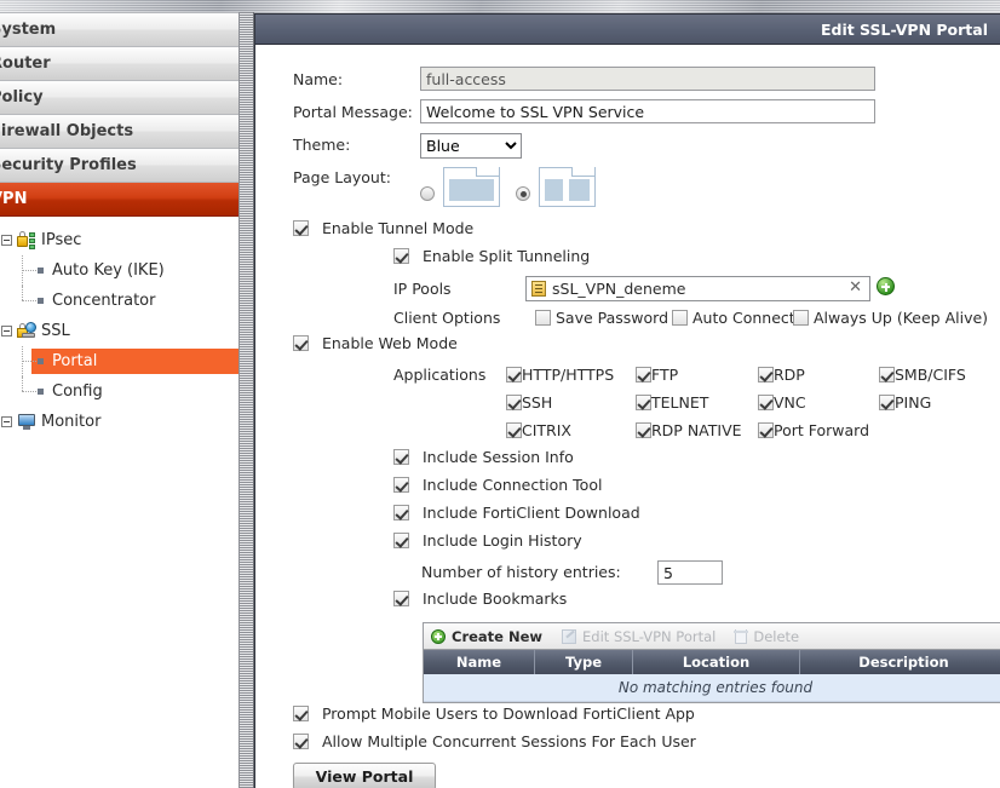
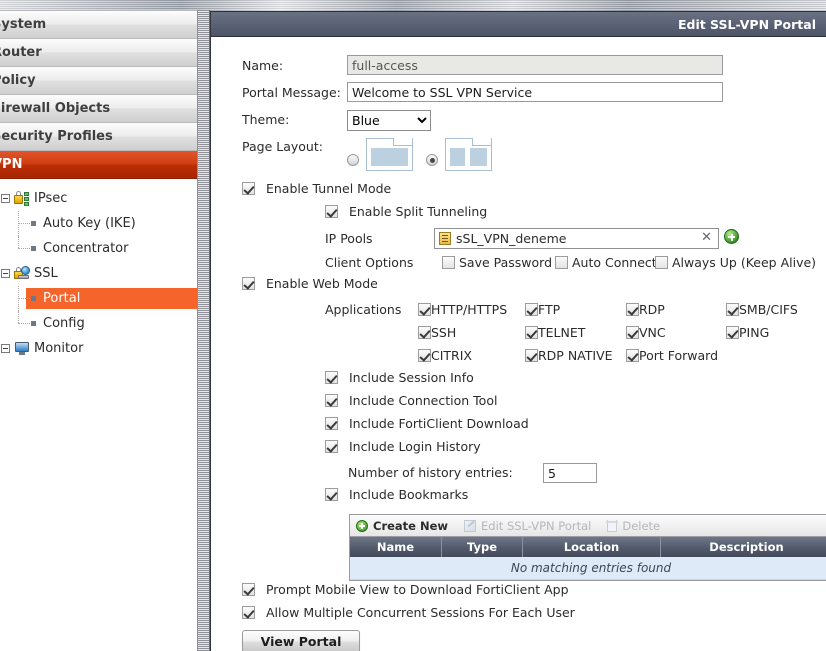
  ystem
  outer
  olicy
  irewall Objects
  ecurity Profiles
  IPsec
  Auto Key (IKE)
  Concentrator
  SSL
  Portal
  Config
  Monitor
  Edit SSL-VPN Portal
  Name:
  full-access
  Portal Message:
  Welcome to SSL VPN Service
  Theme:
  Blue
  Page Layout:
  Enable Tunnel Mode
  Enable Split Tunneling
  IP Pools
  sSL_VPN_deneme
  ✕
  Client Options
  Save Password
  Auto Connec
  Always Up (Keep Alive)
  Enable Web Mode
  Applications
  HTTP/HTTPS
  FTP
  RDP
  SMB/CIFS
  SSH
  TELNET
  VNC
  PING
  CITRIX
  RDP NATIVE
  Port Forward
  Include Session Info
  Include Connection Tool
  Include FortiClient Download
  Include Login History
  Number of history entries:
  5
  Include Bookmarks
  Create New
  Edit SSL-VPN Portal
  Delete
  Name
  Type
  Location
  Description
  No matching entries found
- Prompt Mobile Users to Download FortiClient App
+ Prompt Mobile View to Download FortiClient App
  Allow Multiple Concurrent Sessions For Each User
  View Portal
